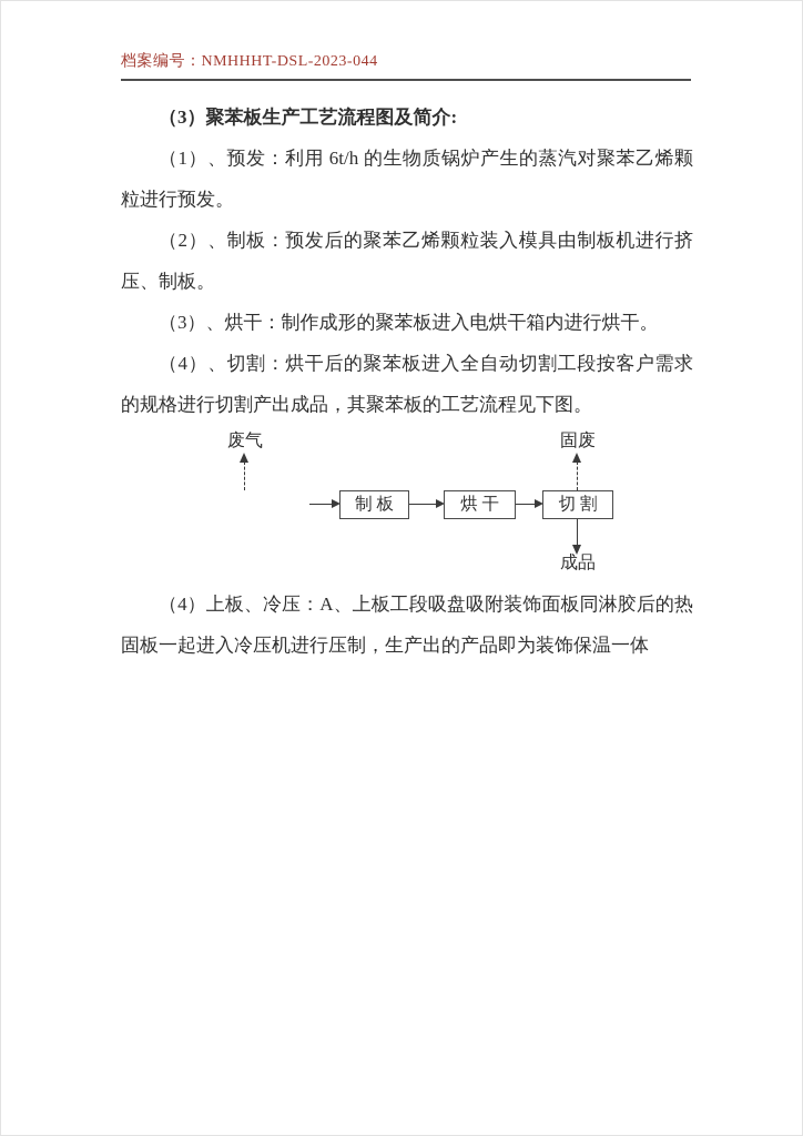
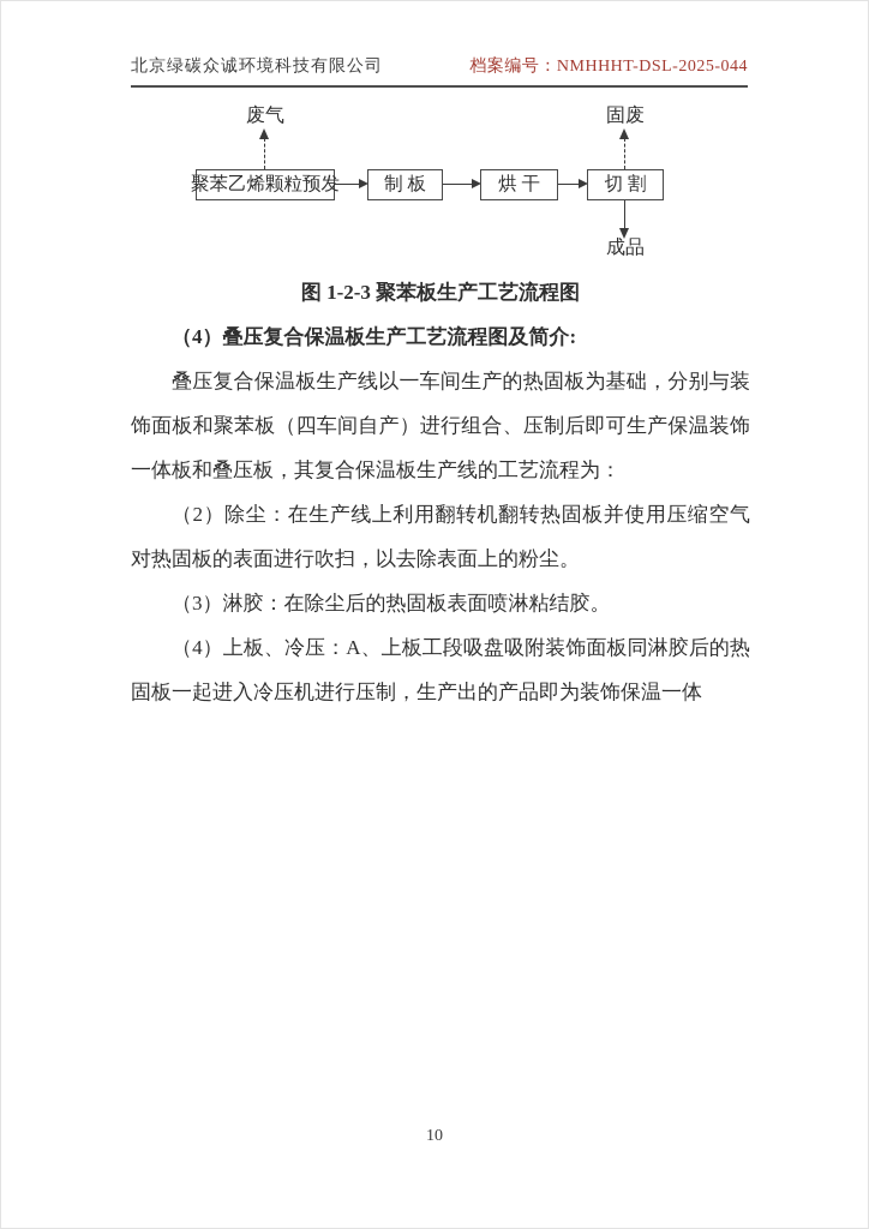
+ 北京绿碳众诚环境科技有限公司
- 档案编号：NMHHHT-DSL-2023-044
+ 档案编号：NMHHHT-DSL-2025-044
- （3）聚苯板生产工艺流程图及简介:
- （1）、预发：利用 6t/h 的生物质锅炉产生的蒸汽对聚苯乙烯颗粒进行预发。
- （2）、制板：预发后的聚苯乙烯颗粒装入模具由制板机进行挤压、制板。
- （3）、烘干：制作成形的聚苯板进入电烘干箱内进行烘干。
- （4）、切割：烘干后的聚苯板进入全自动切割工段按客户需求的规格进行切割产出成品，其聚苯板的工艺流程见下图。
  废气
  固废
+ 聚苯乙烯颗粒预发
  制 板
  烘 干
  切 割
  成品
+ 图 1-2-3 聚苯板生产工艺流程图
+ （4）叠压复合保温板生产工艺流程图及简介:
+ 叠压复合保温板生产线以一车间生产的热固板为基础，分别与装饰面板和聚苯板（四车间自产）进行组合、压制后即可生产保温装饰一体板和叠压板，其复合保温板生产线的工艺流程为：
+ （2）除尘：在生产线上利用翻转机翻转热固板并使用压缩空气对热固板的表面进行吹扫，以去除表面上的粉尘。
+ （3）淋胶：在除尘后的热固板表面喷淋粘结胶。
  （4）上板、冷压：A、上板工段吸盘吸附装饰面板同淋胶后的热固板一起进入冷压机进行压制，生产出的产品即为装饰保温一体
+ 10
